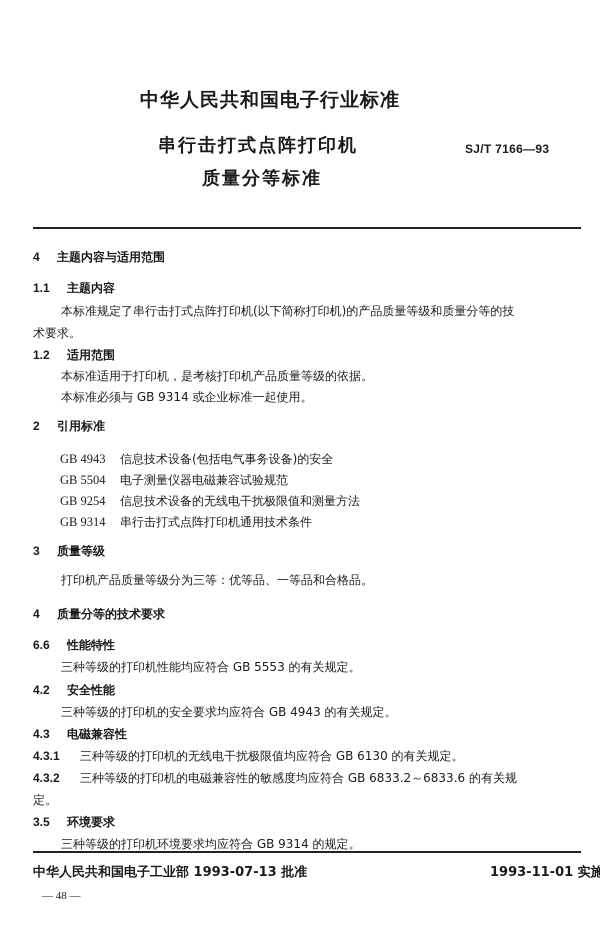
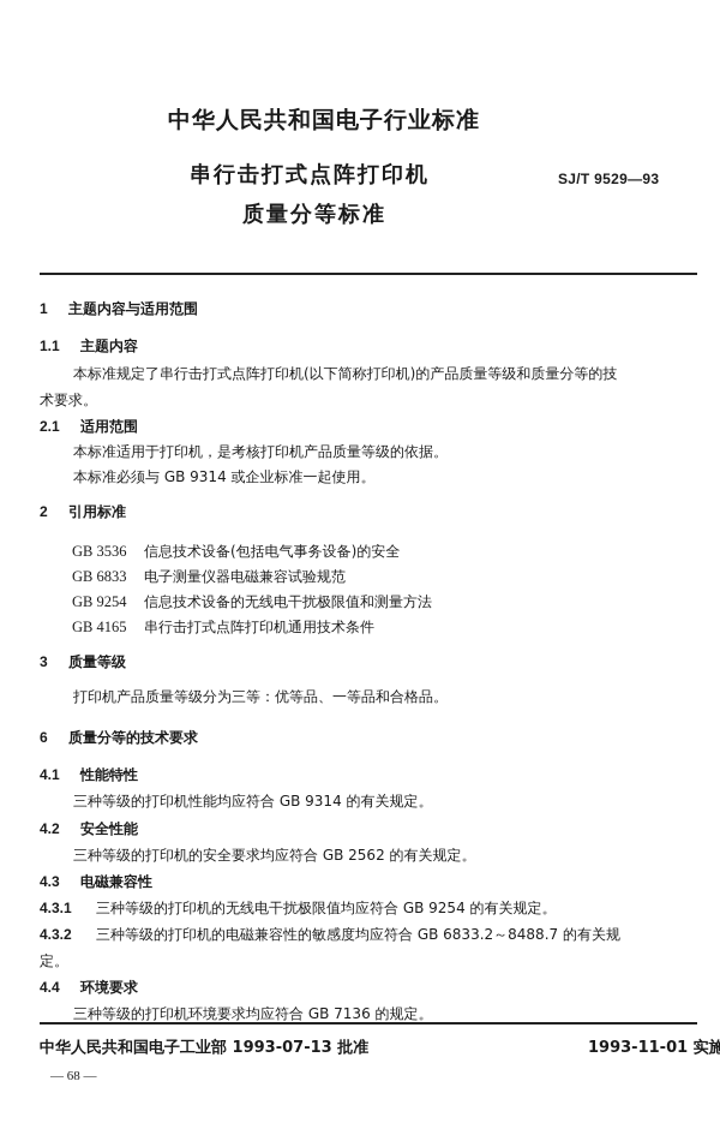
  中华人民共和国电子行业标准
  串行击打式点阵打印机
  质量分等标准
- SJ/T 7166—93
+ SJ/T 9529—93
- 4 主题内容与适用范围
+ 1 主题内容与适用范围
  1.1 主题内容
  本标准规定了串行击打式点阵打印机(以下简称打印机)的产品质量等级和质量分等的技
  术要求。
- 1.2 适用范围
+ 2.1 适用范围
  本标准适用于打印机，是考核打印机产品质量等级的依据。
  本标准必须与 GB 9314 或企业标准一起使用。
  2 引用标准
- GB 4943 信息技术设备(包括电气事务设备)的安全
+ GB 3536 信息技术设备(包括电气事务设备)的安全
- GB 5504 电子测量仪器电磁兼容试验规范
+ GB 6833 电子测量仪器电磁兼容试验规范
  GB 9254 信息技术设备的无线电干扰极限值和测量方法
- GB 9314 串行击打式点阵打印机通用技术条件
+ GB 4165 串行击打式点阵打印机通用技术条件
  3 质量等级
  打印机产品质量等级分为三等：优等品、一等品和合格品。
- 4 质量分等的技术要求
+ 6 质量分等的技术要求
- 6.6 性能特性
+ 4.1 性能特性
- 三种等级的打印机性能均应符合 GB 5553 的有关规定。
+ 三种等级的打印机性能均应符合 GB 9314 的有关规定。
  4.2 安全性能
- 三种等级的打印机的安全要求均应符合 GB 4943 的有关规定。
+ 三种等级的打印机的安全要求均应符合 GB 2562 的有关规定。
  4.3 电磁兼容性
- 4.3.1 三种等级的打印机的无线电干扰极限值均应符合 GB 6130 的有关规定。
+ 4.3.1 三种等级的打印机的无线电干扰极限值均应符合 GB 9254 的有关规定。
- 4.3.2 三种等级的打印机的电磁兼容性的敏感度均应符合 GB 6833.2～6833.6 的有关规
+ 4.3.2 三种等级的打印机的电磁兼容性的敏感度均应符合 GB 6833.2～8488.7 的有关规
  定。
- 3.5 环境要求
+ 4.4 环境要求
- 三种等级的打印机环境要求均应符合 GB 9314 的规定。
+ 三种等级的打印机环境要求均应符合 GB 7136 的规定。
  中华人民共和国电子工业部 1993-07-13 批准
  1993-11-01 实施
- — 48 —
+ — 68 —
